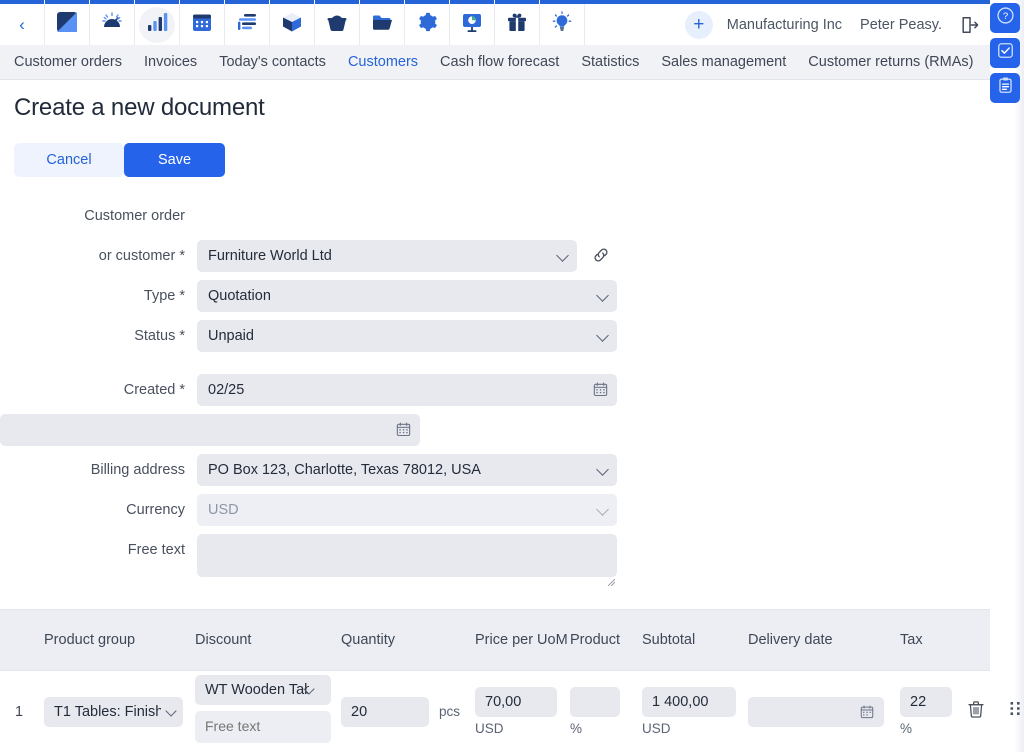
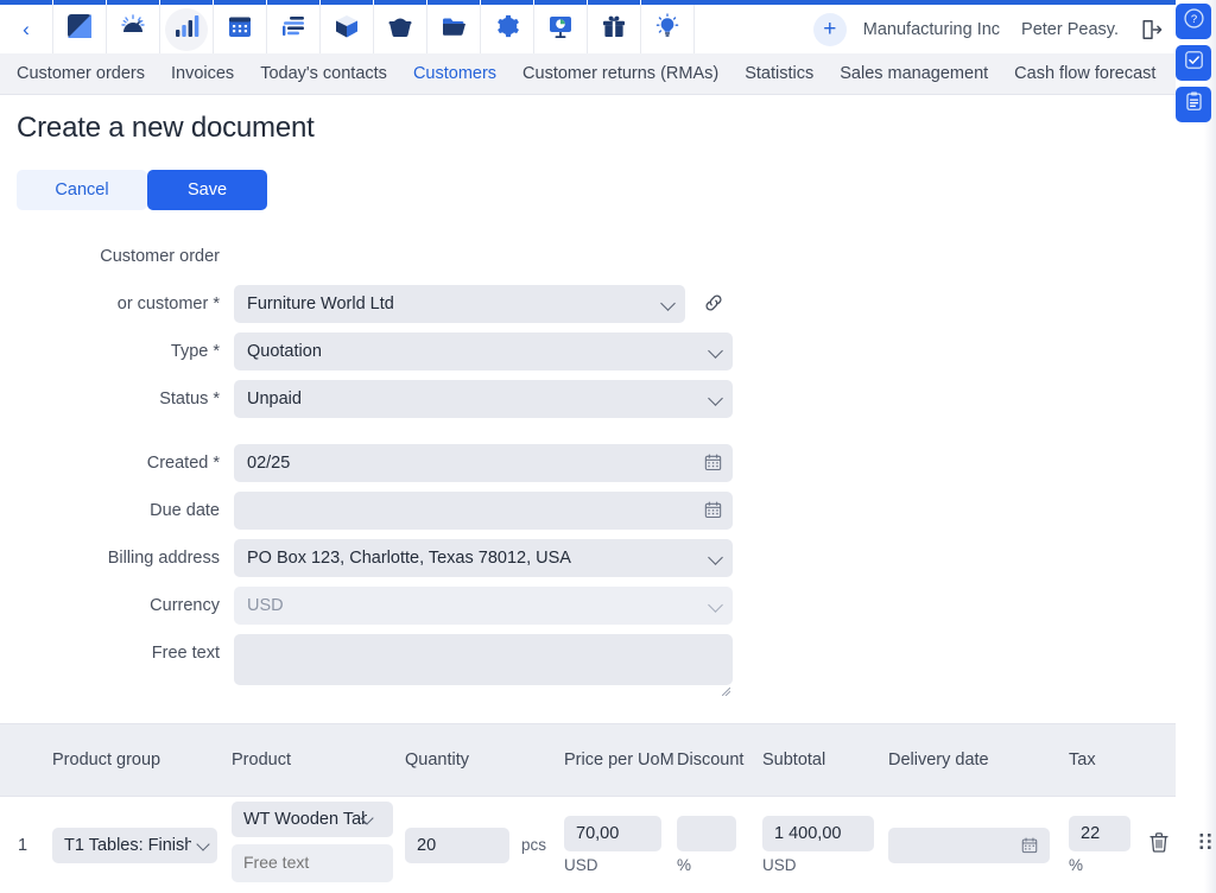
  ‹
  +
  Manufacturing Inc
  Peter Peasy.
  ?
  Customer orders
  Invoices
  Today's contacts
  Customers
- Cash flow forecast
+ Customer returns (RMAs)
  Statistics
  Sales management
- Customer returns (RMAs)
+ Cash flow forecast
  Create a new document
  Cancel
  Save
  Customer order
  or customer *
  Furniture World Ltd
  Type *
  Quotation
  Status *
  Unpaid
  Created *
  02/25
+ Due date
  Billing address
  PO Box 123, Charlotte, Texas 78012, USA
  Currency
  USD
  Free text
  Product group
- Discount
+ Product
  Quantity
  Price per UoM
- Product
+ Discount
  Subtotal
  Delivery date
  Tax
  1
  T1 Tables: Finish
  WT Wooden Tab
  Free text
  20
  pcs
  70,00
  USD
  %
  1 400,00
  USD
  22
  %
